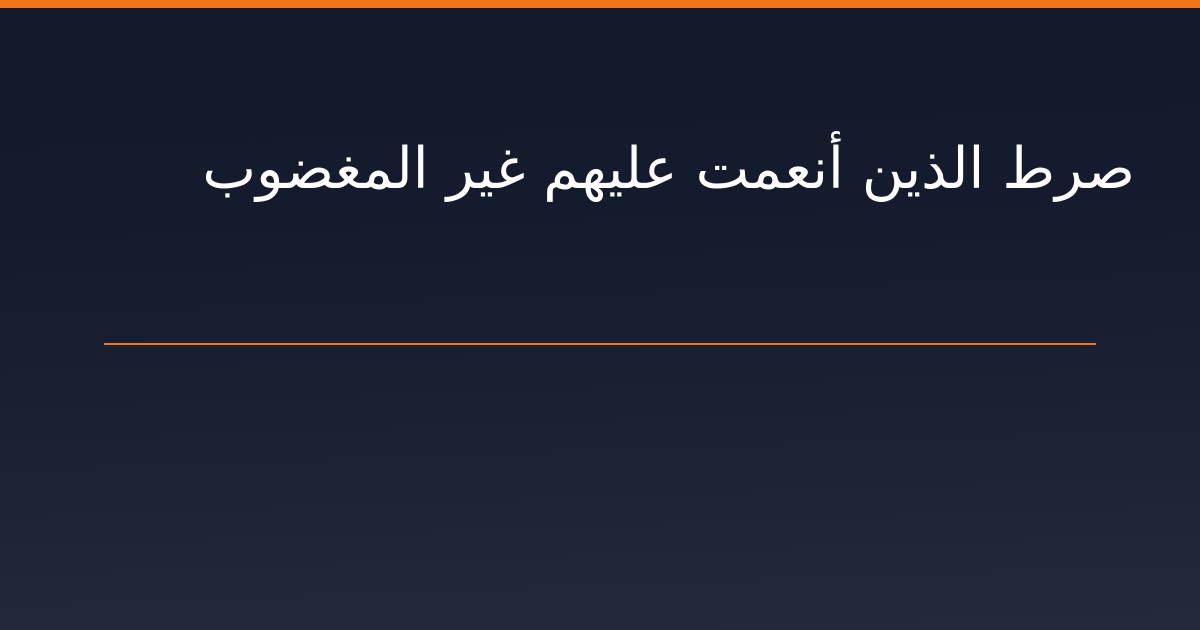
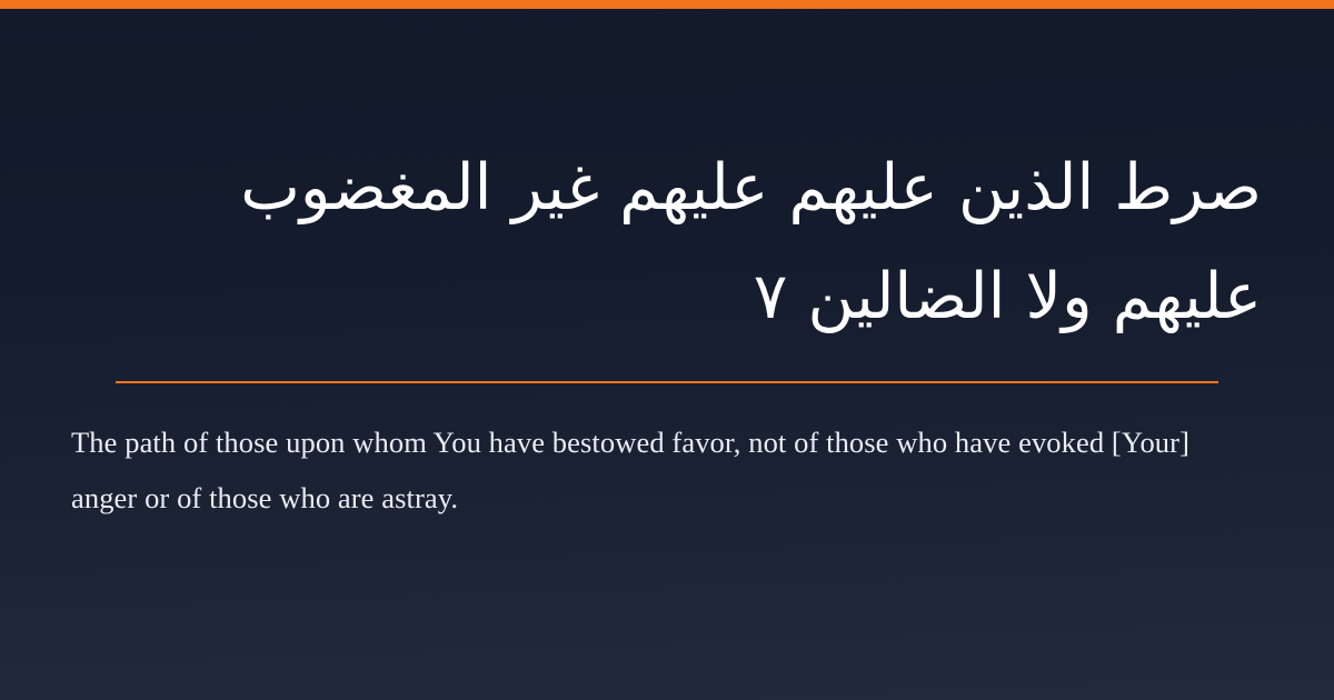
- صرط الذين أنعمت عليهم غير المغضوب
+ صرط الذين عليهم عليهم غير المغضوب
+ عليهم ولا الضالين ٧
+ The path of those upon whom You have bestowed favor, not of those who have evoked [Your] anger or of those who are astray.
